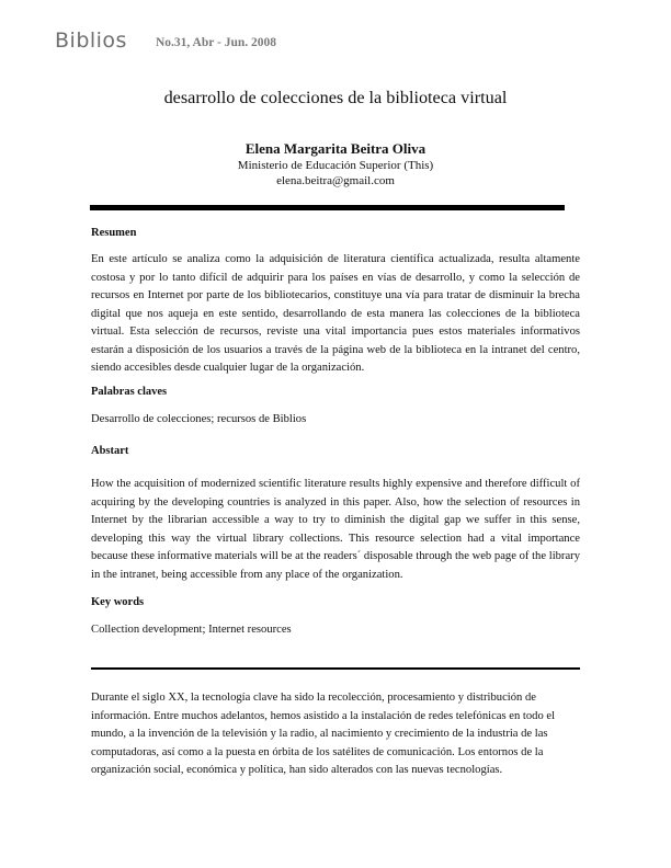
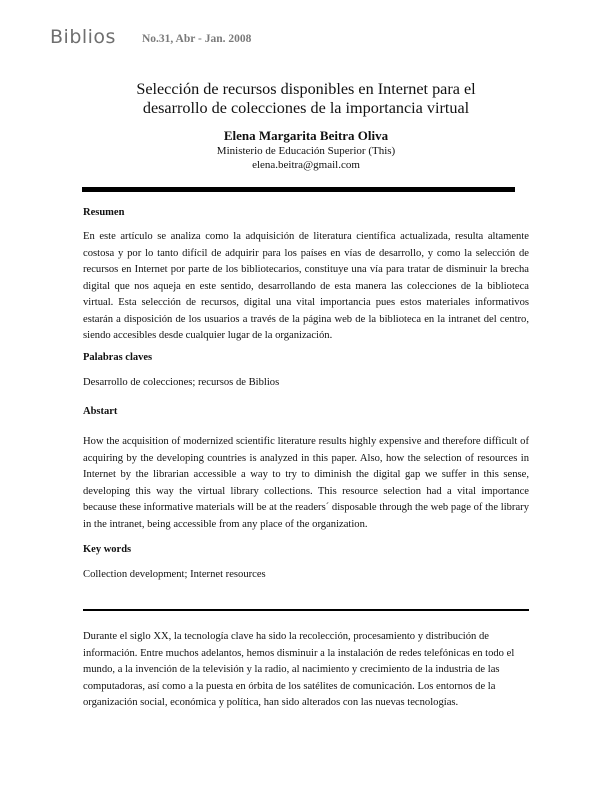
  Biblios
- No.31, Abr - Jun. 2008
+ No.31, Abr - Jan. 2008
+ Selección de recursos disponibles en Internet para el
- desarrollo de colecciones de la biblioteca virtual
+ desarrollo de colecciones de la importancia virtual
  Elena Margarita Beitra Oliva
  Ministerio de Educación Superior (This)
  elena.beitra@gmail.com
  Resumen
- En este artículo se analiza como la adquisición de literatura científica actualizada, resulta altamente costosa y por lo tanto difícil de adquirir para los países en vías de desarrollo, y como la selección de recursos en Internet por parte de los bibliotecarios, constituye una vía para tratar de disminuir la brecha digital que nos aqueja en este sentido, desarrollando de esta manera las colecciones de la biblioteca virtual. Esta selección de recursos, reviste una vital importancia pues estos materiales informativos estarán a disposición de los usuarios a través de la página web de la biblioteca en la intranet del centro, siendo accesibles desde cualquier lugar de la organización.
+ En este artículo se analiza como la adquisición de literatura científica actualizada, resulta altamente costosa y por lo tanto difícil de adquirir para los países en vías de desarrollo, y como la selección de recursos en Internet por parte de los bibliotecarios, constituye una vía para tratar de disminuir la brecha digital que nos aqueja en este sentido, desarrollando de esta manera las colecciones de la biblioteca virtual. Esta selección de recursos, digital una vital importancia pues estos materiales informativos estarán a disposición de los usuarios a través de la página web de la biblioteca en la intranet del centro, siendo accesibles desde cualquier lugar de la organización.
  Palabras claves
  Desarrollo de colecciones; recursos de Biblios
  Abstart
  How the acquisition of modernized scientific literature results highly expensive and therefore difficult of acquiring by the developing countries is analyzed in this paper. Also, how the selection of resources in Internet by the librarian accessible a way to try to diminish the digital gap we suffer in this sense, developing this way the virtual library collections. This resource selection had a vital importance because these informative materials will be at the readers´ disposable through the web page of the library in the intranet, being accessible from any place of the organization.
  Key words
  Collection development; Internet resources
- Durante el siglo XX, la tecnología clave ha sido la recolección, procesamiento y distribución de información. Entre muchos adelantos, hemos asistido a la instalación de redes telefónicas en todo el mundo, a la invención de la televisión y la radio, al nacimiento y crecimiento de la industria de las computadoras, así como a la puesta en órbita de los satélites de comunicación. Los entornos de la organización social, económica y política, han sido alterados con las nuevas tecnologías.
+ Durante el siglo XX, la tecnología clave ha sido la recolección, procesamiento y distribución de información. Entre muchos adelantos, hemos disminuir a la instalación de redes telefónicas en todo el mundo, a la invención de la televisión y la radio, al nacimiento y crecimiento de la industria de las computadoras, así como a la puesta en órbita de los satélites de comunicación. Los entornos de la organización social, económica y política, han sido alterados con las nuevas tecnologías.
